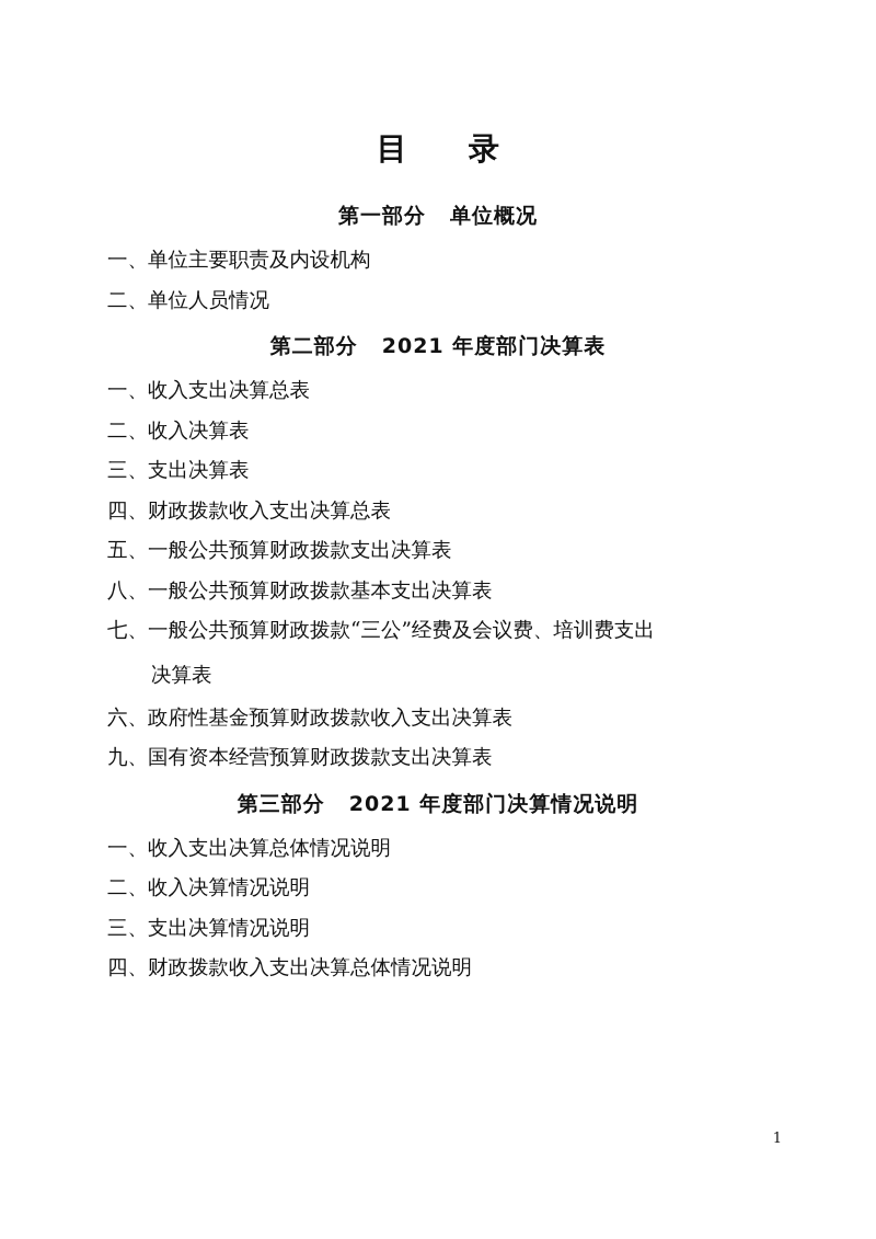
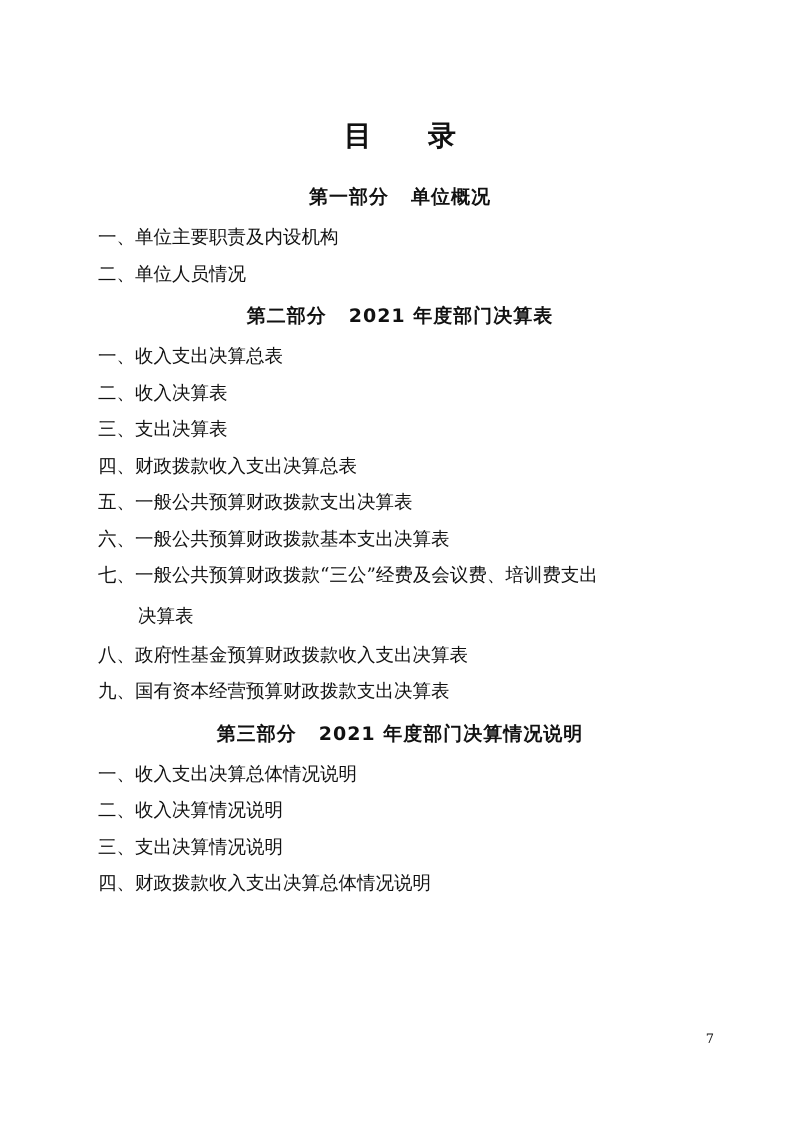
  目 录
  第一部分 单位概况
  一、单位主要职责及内设机构
  二、单位人员情况
  第二部分 2021 年度部门决算表
  一、收入支出决算总表
  二、收入决算表
  三、支出决算表
  四、财政拨款收入支出决算总表
  五、一般公共预算财政拨款支出决算表
- 八、一般公共预算财政拨款基本支出决算表
+ 六、一般公共预算财政拨款基本支出决算表
  七、一般公共预算财政拨款“三公”经费及会议费、培训费支出
  决算表
- 六、政府性基金预算财政拨款收入支出决算表
+ 八、政府性基金预算财政拨款收入支出决算表
  九、国有资本经营预算财政拨款支出决算表
  第三部分 2021 年度部门决算情况说明
  一、收入支出决算总体情况说明
  二、收入决算情况说明
  三、支出决算情况说明
  四、财政拨款收入支出决算总体情况说明
- 1
+ 7
